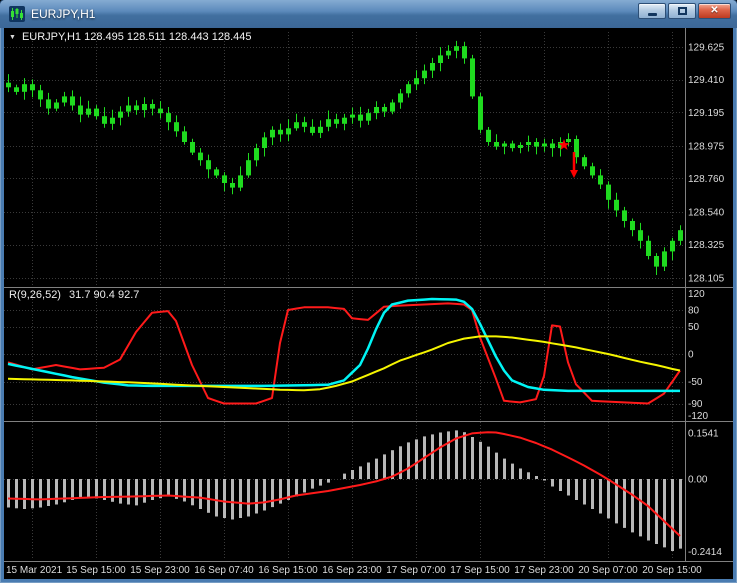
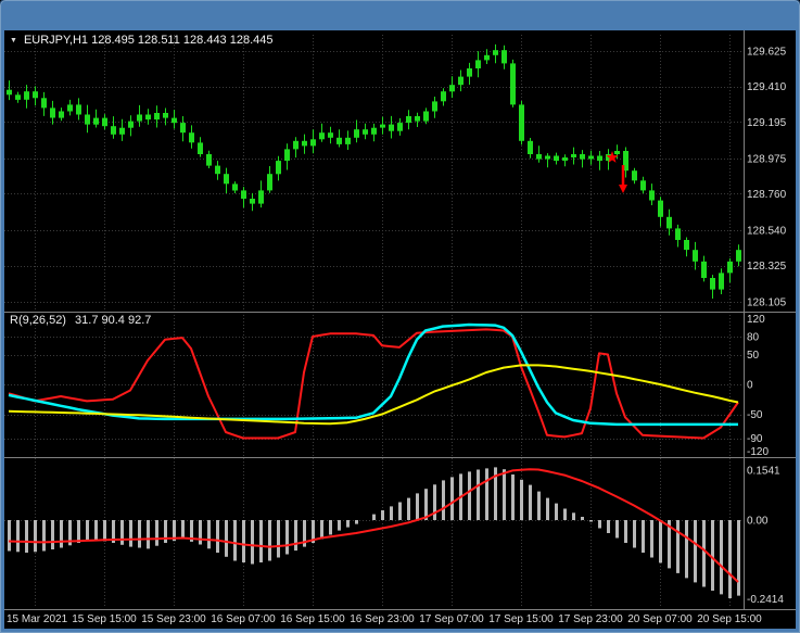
- EURJPY,H1
- ✕
  129.625
  129.410
  129.195
  128.975
  128.760
  128.540
  128.325
  128.105
  120
  80
  50
  0
  -50
  -90
  -120
  0.1541
  0.00
  -0.2414
  15 Mar 2021
  15 Sep 15:00
  15 Sep 23:00
- 16 Sep 07:40
+ 16 Sep 07:00
  16 Sep 15:00
  16 Sep 23:00
  17 Sep 07:00
  17 Sep 15:00
  17 Sep 23:00
  20 Sep 07:00
  20 Sep 15:00
  EURJPY,H1 128.495 128.511 128.443 128.445
  R(9,26,52) 31.7 90.4 92.7
